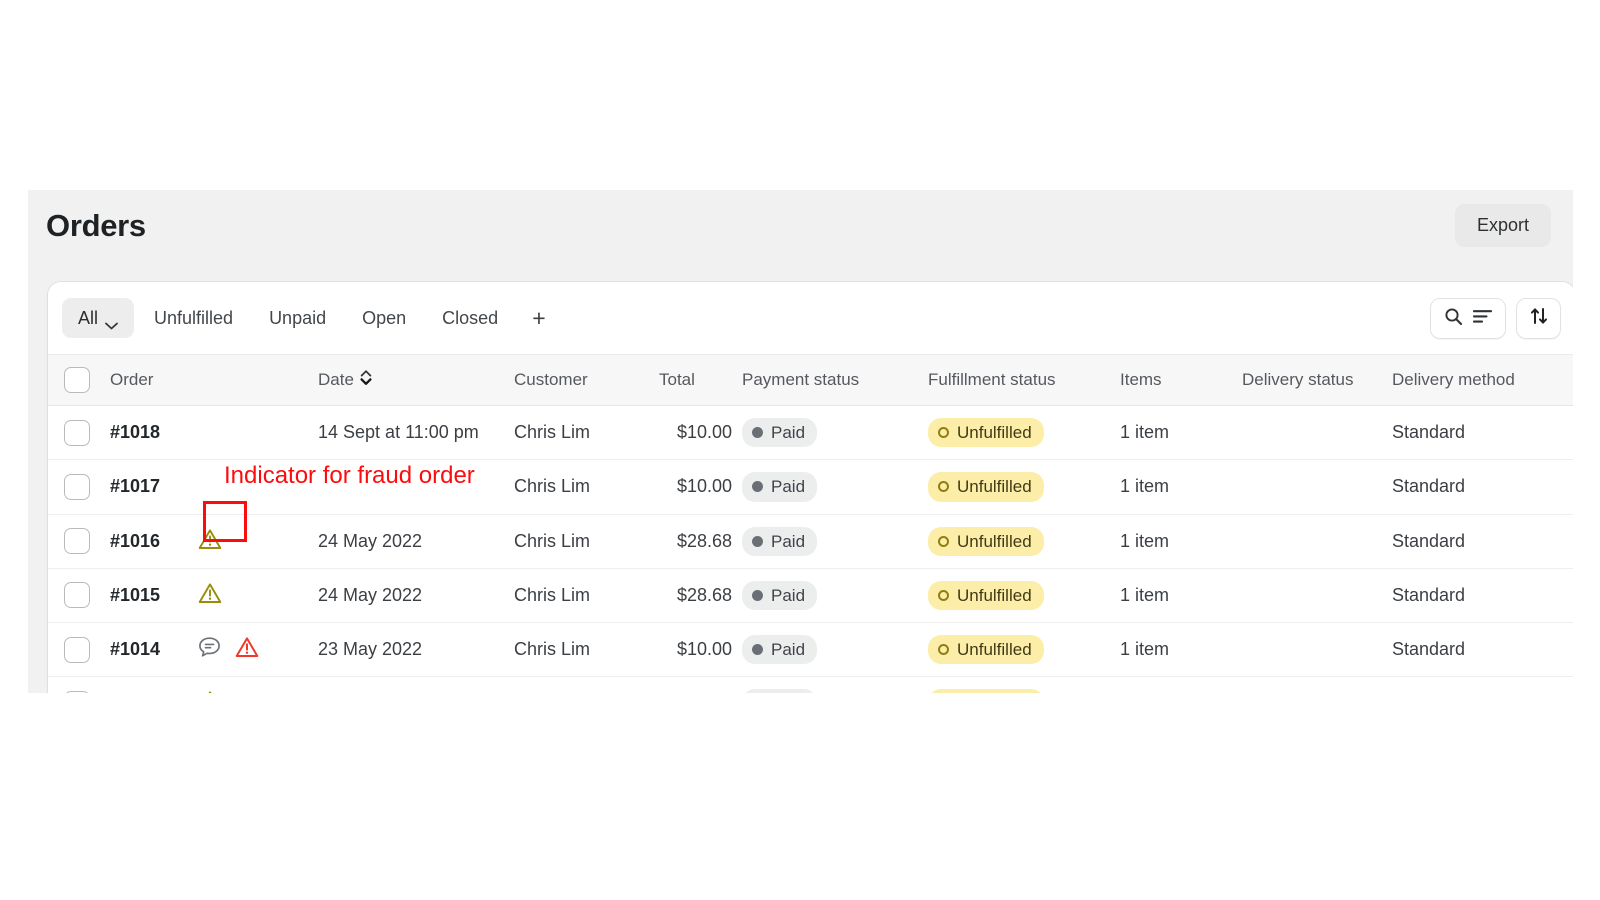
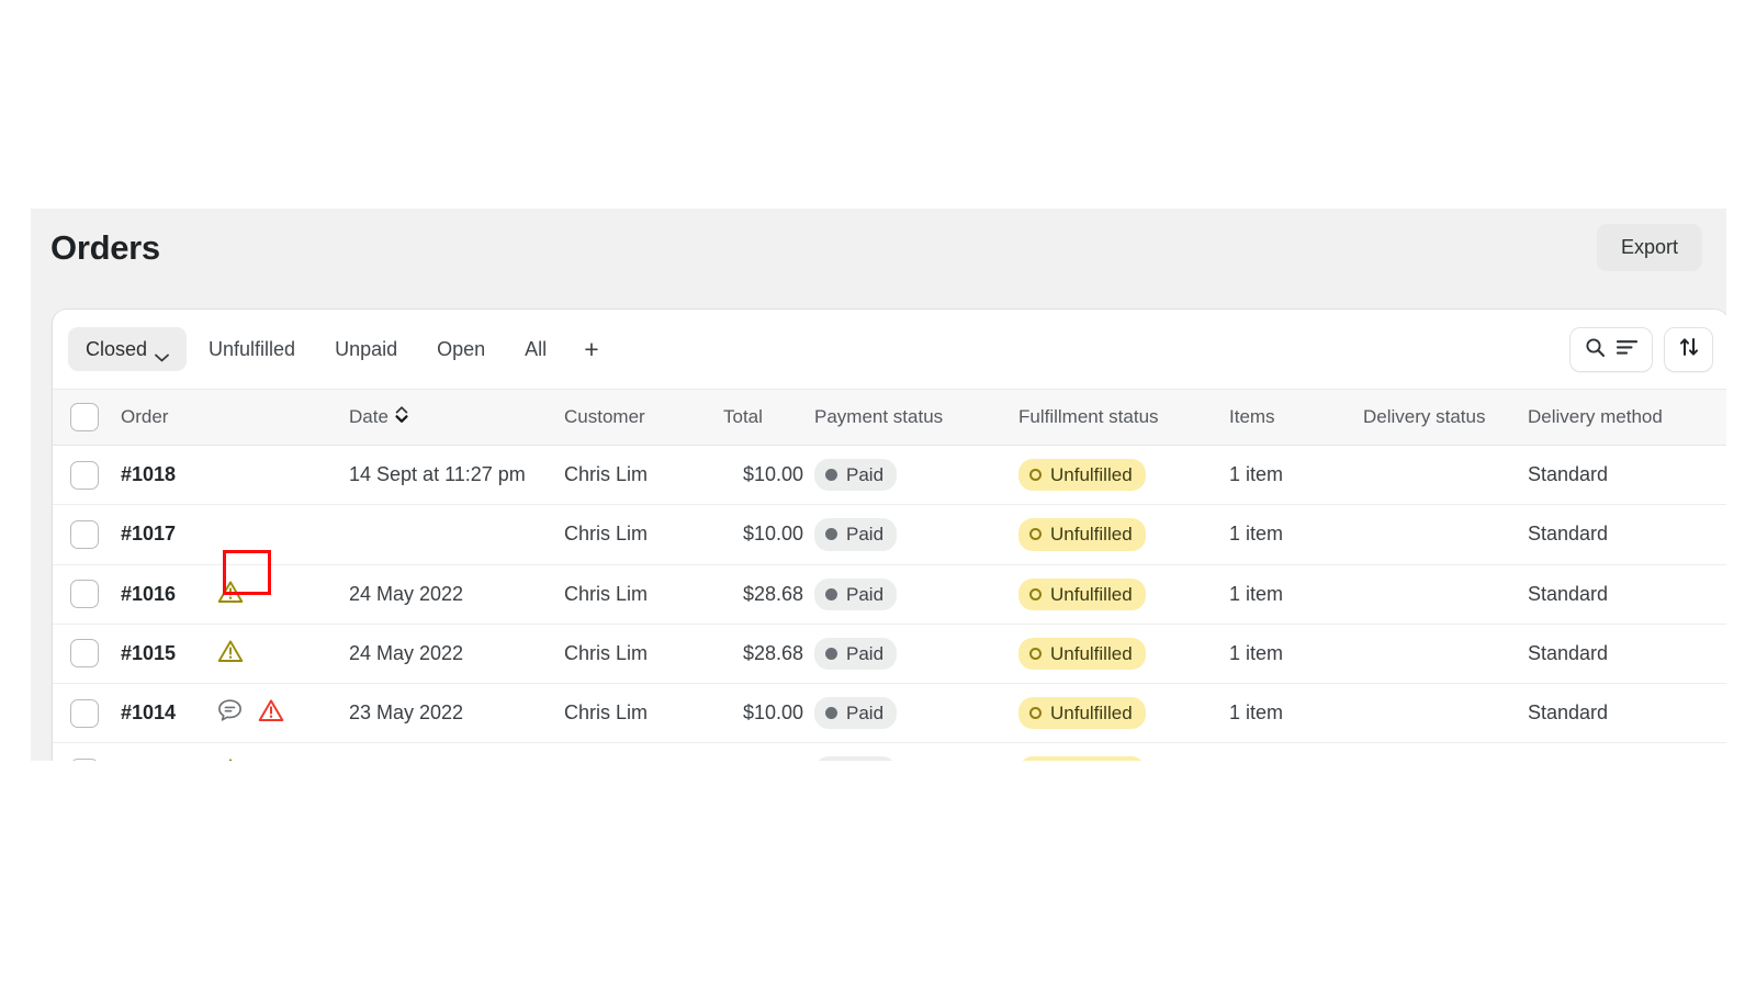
  Orders
  Export
- All
+ Closed
  Unfulfilled
  Unpaid
  Open
- Closed
+ All
  +
  	Order		Date	Customer	Total	Payment status	Fulfillment status	Items	Delivery status	Delivery method
- 	#1018		14 Sept at 11:00 pm	Chris Lim	$10.00	Paid	Unfulfilled	1 item		Standard
+ 	#1018		14 Sept at 11:27 pm	Chris Lim	$10.00	Paid	Unfulfilled	1 item		Standard
  	#1017			Chris Lim	$10.00	Paid	Unfulfilled	1 item		Standard
  	#1016		24 May 2022	Chris Lim	$28.68	Paid	Unfulfilled	1 item		Standard
  	#1015		24 May 2022	Chris Lim	$28.68	Paid	Unfulfilled	1 item		Standard
  	#1014		23 May 2022	Chris Lim	$10.00	Paid	Unfulfilled	1 item		Standard
- Indicator for fraud order
